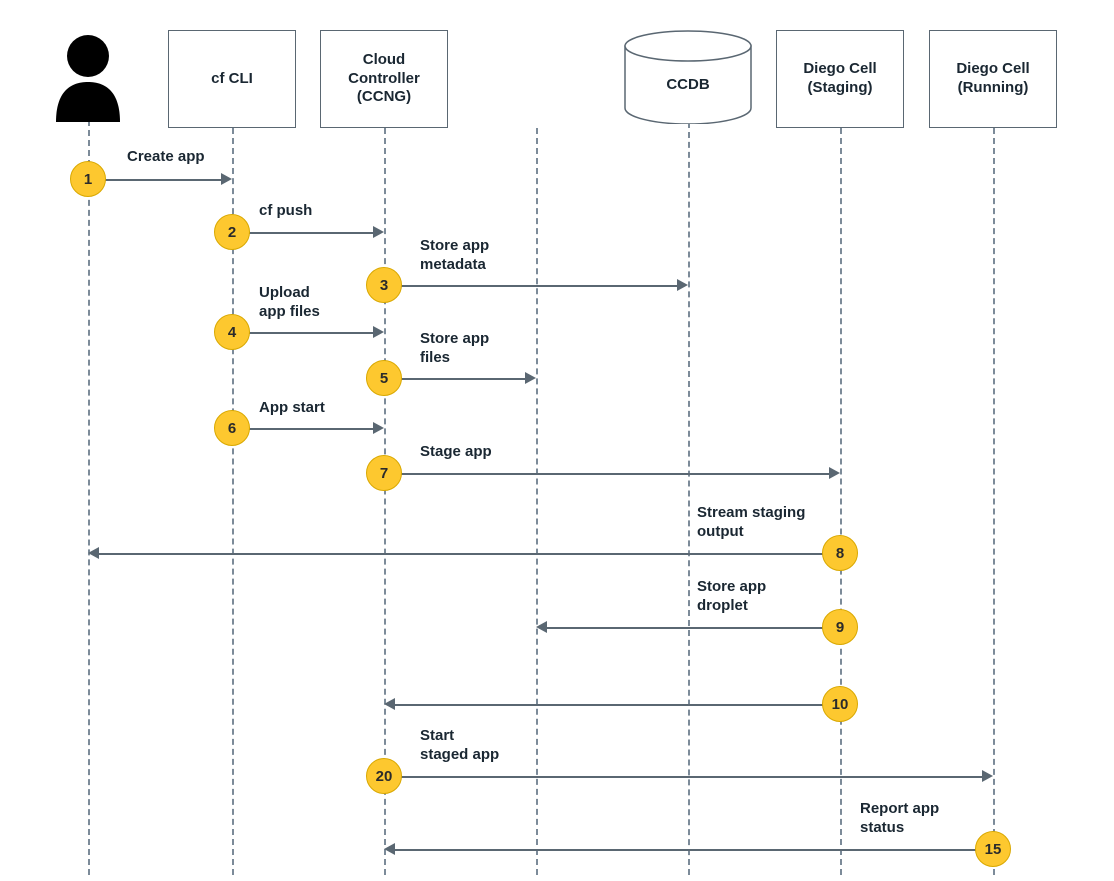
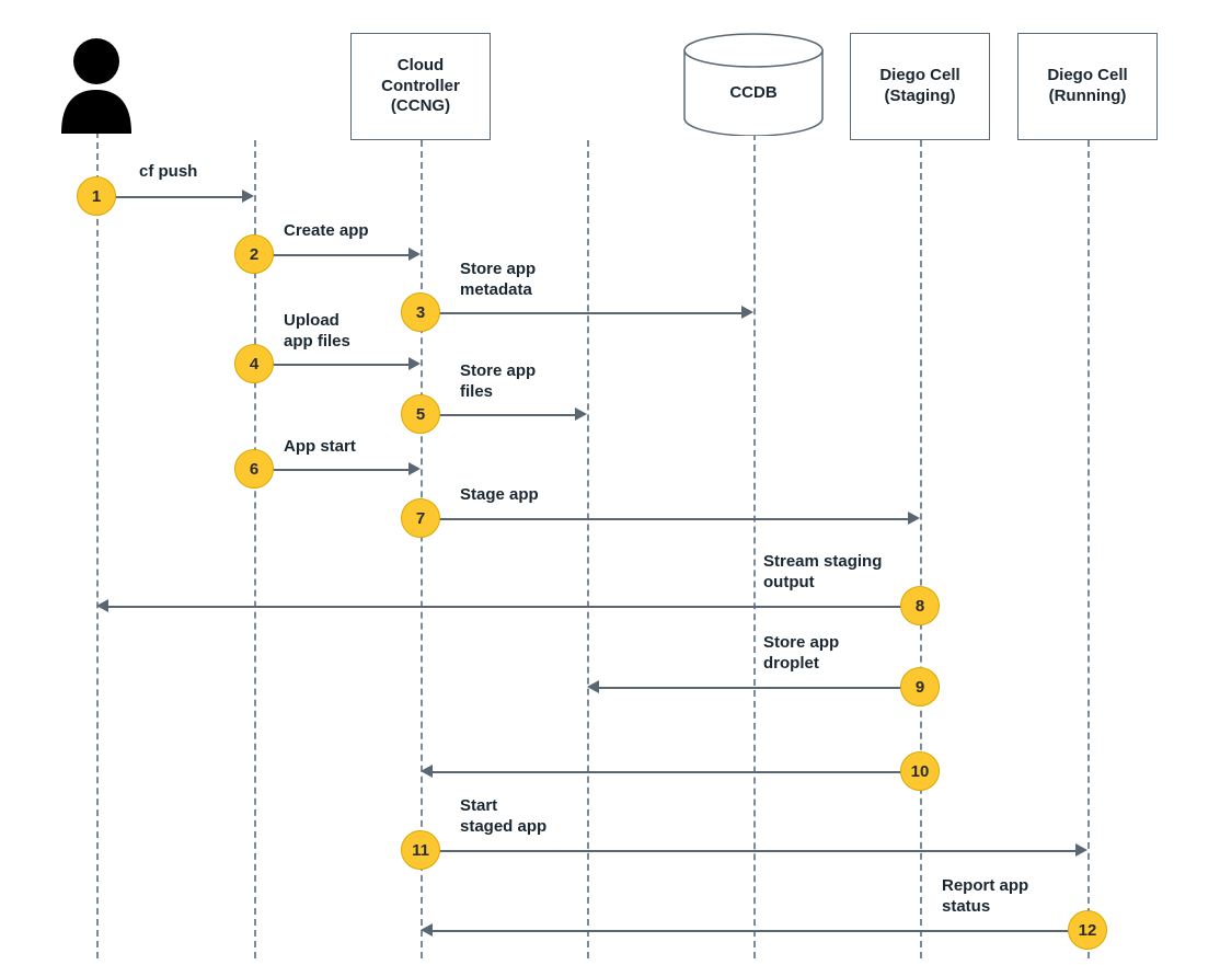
- cf CLI
  Cloud
  Controller
  (CCNG)
  CCDB
  Diego Cell
  (Staging)
  Diego Cell
  (Running)
- Create app
+ cf push
  1
- cf push
+ Create app
  2
  Store app
  metadata
  3
  Upload
  app files
  4
  Store app
  files
  5
  App start
  6
  Stage app
  7
  Stream staging
  output
  8
  Store app
  droplet
  9
  10
  Start
  staged app
- 20
+ 11
  Report app
  status
- 15
+ 12
